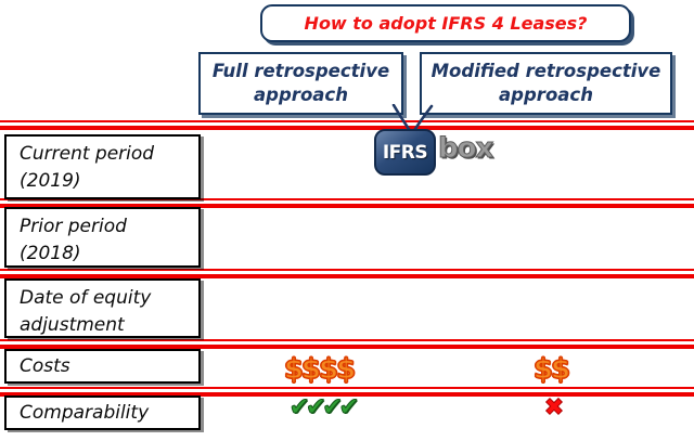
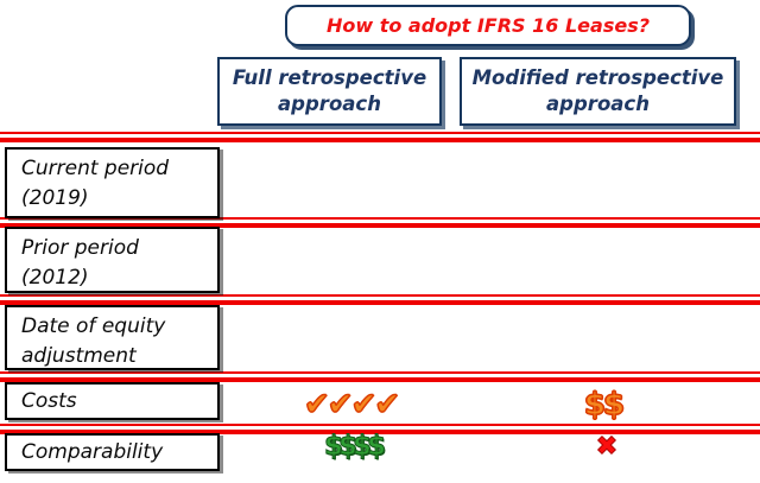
- How to adopt IFRS 4 Leases?
+ How to adopt IFRS 16 Leases?
  Full retrospective approach
  Modified retrospective approach
  Current period (2019)
- Prior period (2018)
+ Prior period (2012)
  Date of equity adjustment
  Costs
  Comparability
- $$$$
+ ✔✔✔✔
  $$
- ✔✔✔✔
+ $$$$
  ✖
- IFRS
- box
